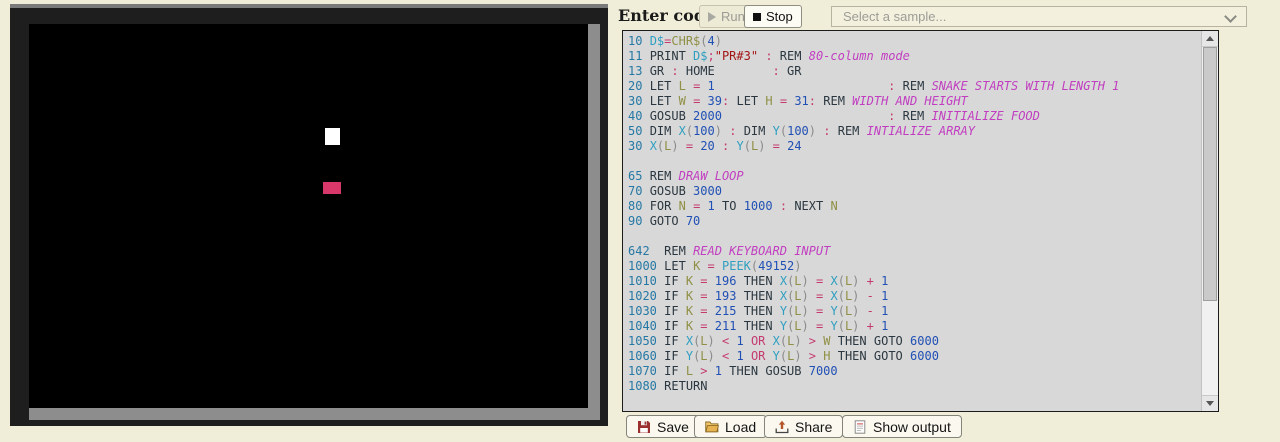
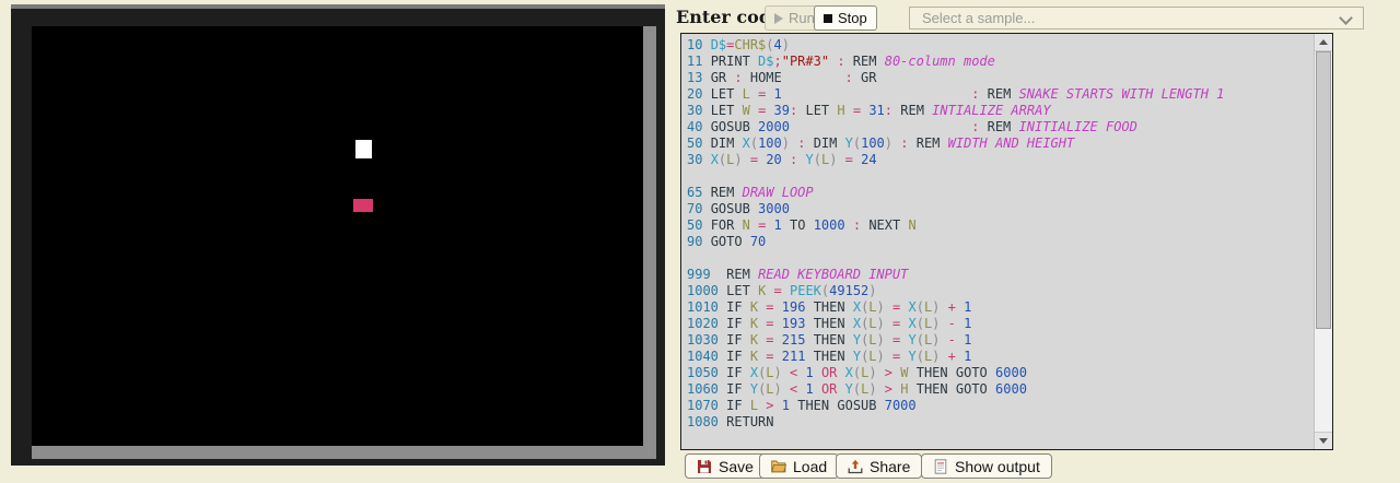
  Enter co
  Run
  Stop
  Select a sample...
  10 D$=CHR$(4)
  11 PRINT D$;"PR#3" : REM 80-column mode
  13 GR : HOME : GR
  20 LET L = 1 : REM SNAKE STARTS WITH LENGTH 1
- 30 LET W = 39: LET H = 31: REM WIDTH AND HEIGHT
+ 30 LET W = 39: LET H = 31: REM INTIALIZE ARRAY
  40 GOSUB 2000 : REM INITIALIZE FOOD
- 50 DIM X(100) : DIM Y(100) : REM INTIALIZE ARRAY
+ 50 DIM X(100) : DIM Y(100) : REM WIDTH AND HEIGHT
  30 X(L) = 20 : Y(L) = 24
  65 REM DRAW LOOP
  70 GOSUB 3000
- 80 FOR N = 1 TO 1000 : NEXT N
+ 50 FOR N = 1 TO 1000 : NEXT N
  90 GOTO 70
- 642 REM READ KEYBOARD INPUT
+ 999 REM READ KEYBOARD INPUT
  1000 LET K = PEEK(49152)
  1010 IF K = 196 THEN X(L) = X(L) + 1
  1020 IF K = 193 THEN X(L) = X(L) - 1
  1030 IF K = 215 THEN Y(L) = Y(L) - 1
  1040 IF K = 211 THEN Y(L) = Y(L) + 1
  1050 IF X(L) < 1 OR X(L) > W THEN GOTO 6000
  1060 IF Y(L) < 1 OR Y(L) > H THEN GOTO 6000
  1070 IF L > 1 THEN GOSUB 7000
  1080 RETURN
  Save
  Load
  Share
  Show output
